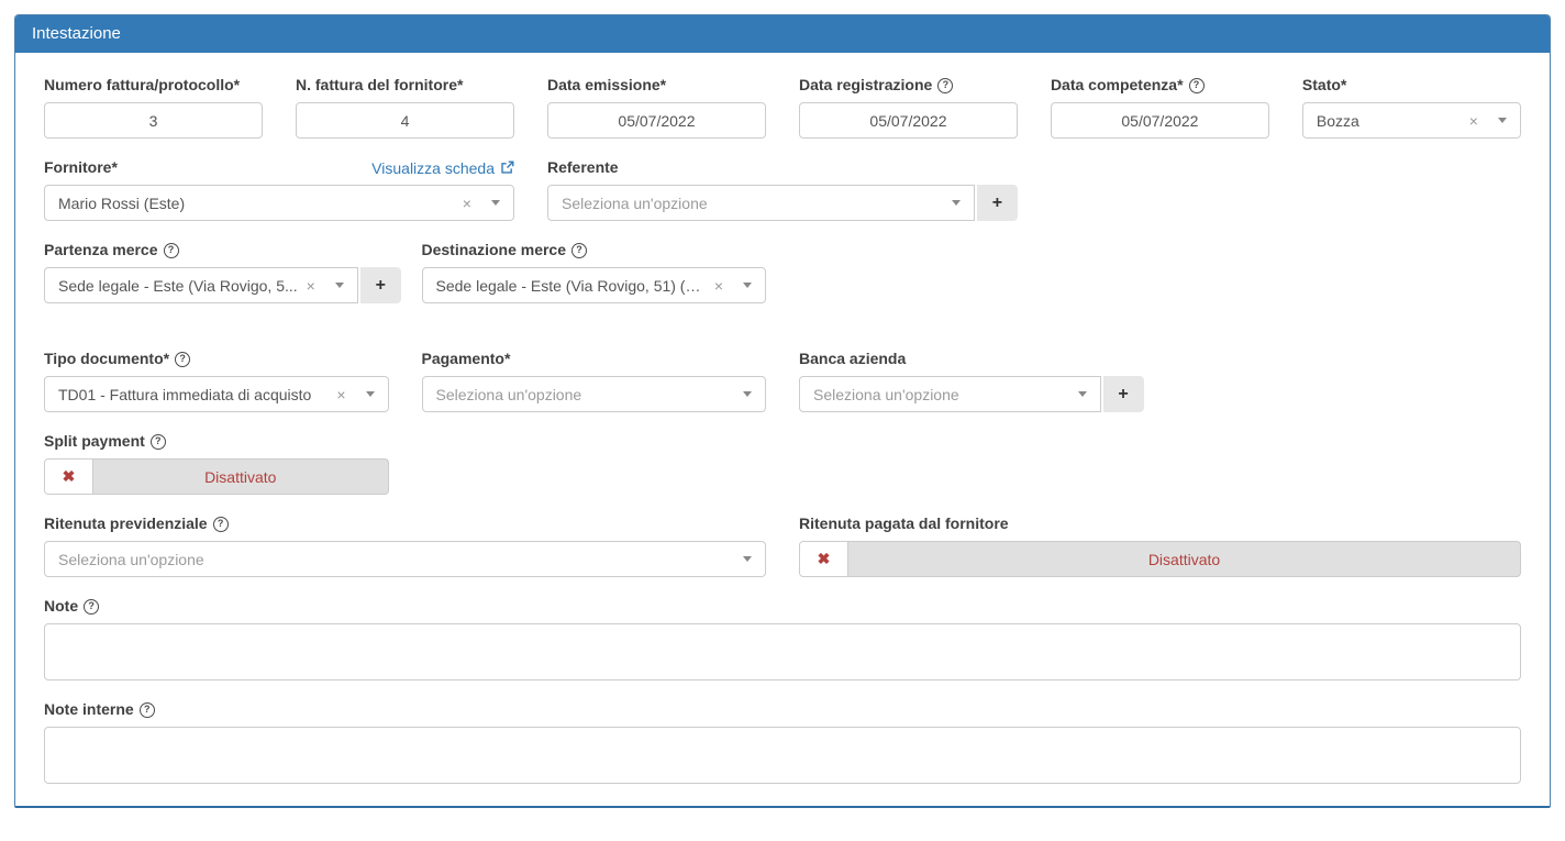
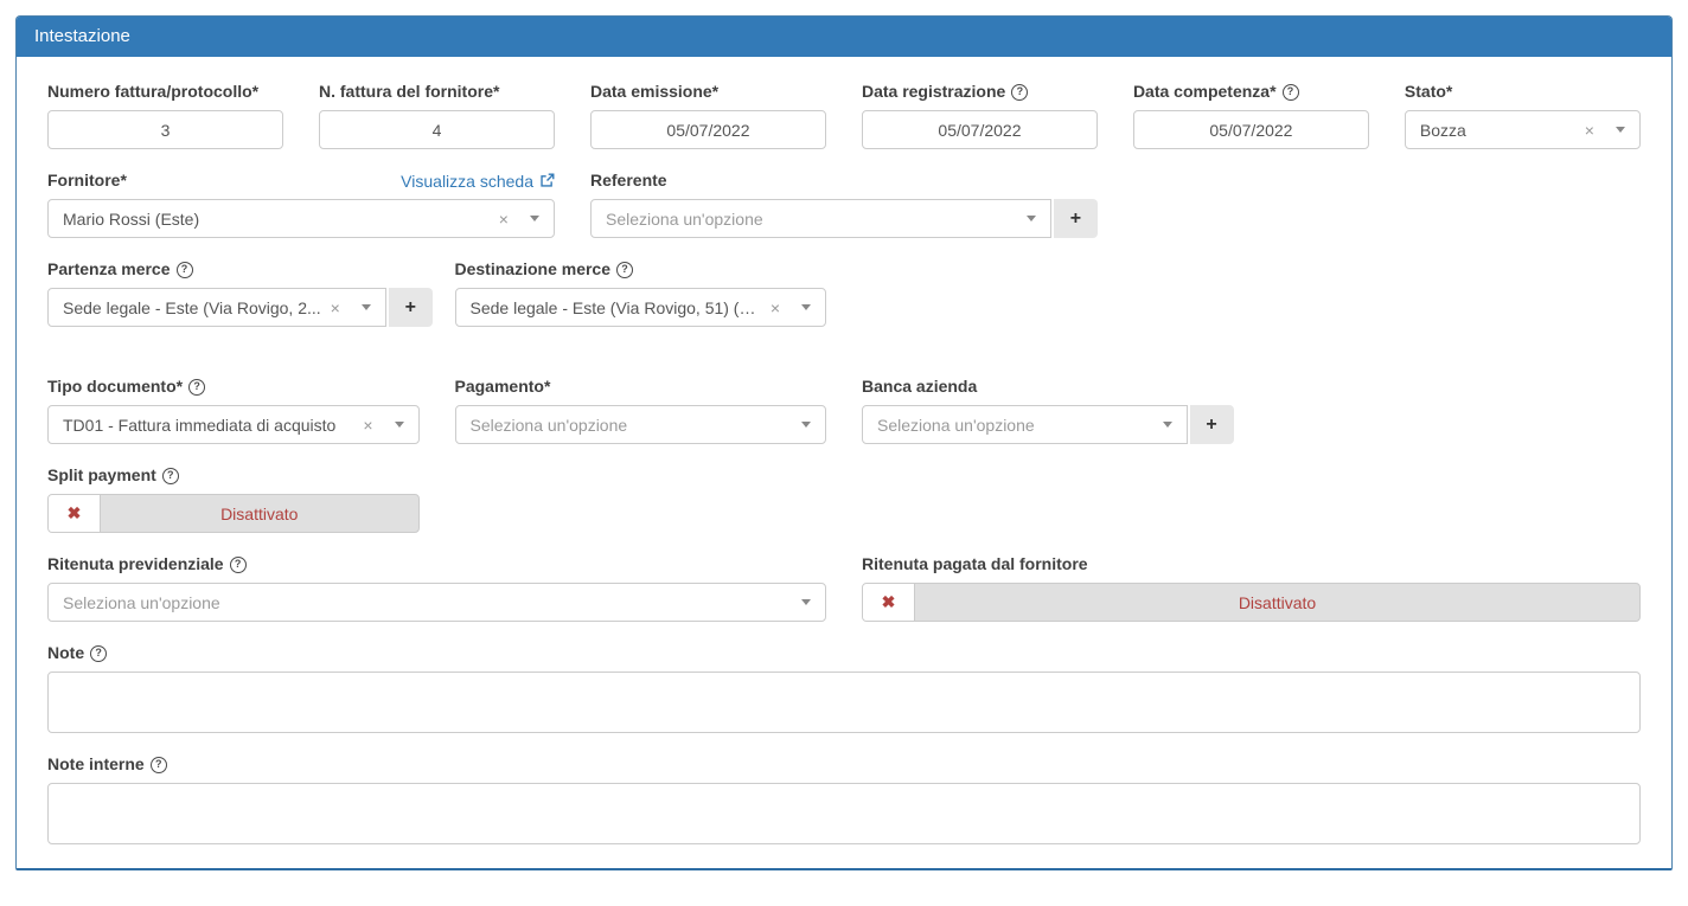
  Intestazione
  Numero fattura/protocollo*
  3
  N. fattura del fornitore*
  4
  Data emissione*
  05/07/2022
  Data registrazione
  ?
  05/07/2022
  Data competenza*
  ?
  05/07/2022
  Stato*
  Bozza
  ×
  Fornitore*
  Visualizza scheda
  Mario Rossi (Este)
  ×
  Referente
  Seleziona un'opzione
  +
  Partenza merce
  ?
- Sede legale - Este (Via Rovigo, 5...
+ Sede legale - Este (Via Rovigo, 2...
  ×
  +
  Destinazione merce
  ?
  Sede legale - Este (Via Rovigo, 51) (Ad
  ×
  Tipo documento*
  ?
  TD01 - Fattura immediata di acquisto
  ×
  Pagamento*
  Seleziona un'opzione
  Banca azienda
  Seleziona un'opzione
  +
  Split payment
  ?
  ✖
  Disattivato
  Ritenuta previdenziale
  ?
  Seleziona un'opzione
  Ritenuta pagata dal fornitore
  ✖
  Disattivato
  Note
  ?
  Note interne
  ?
